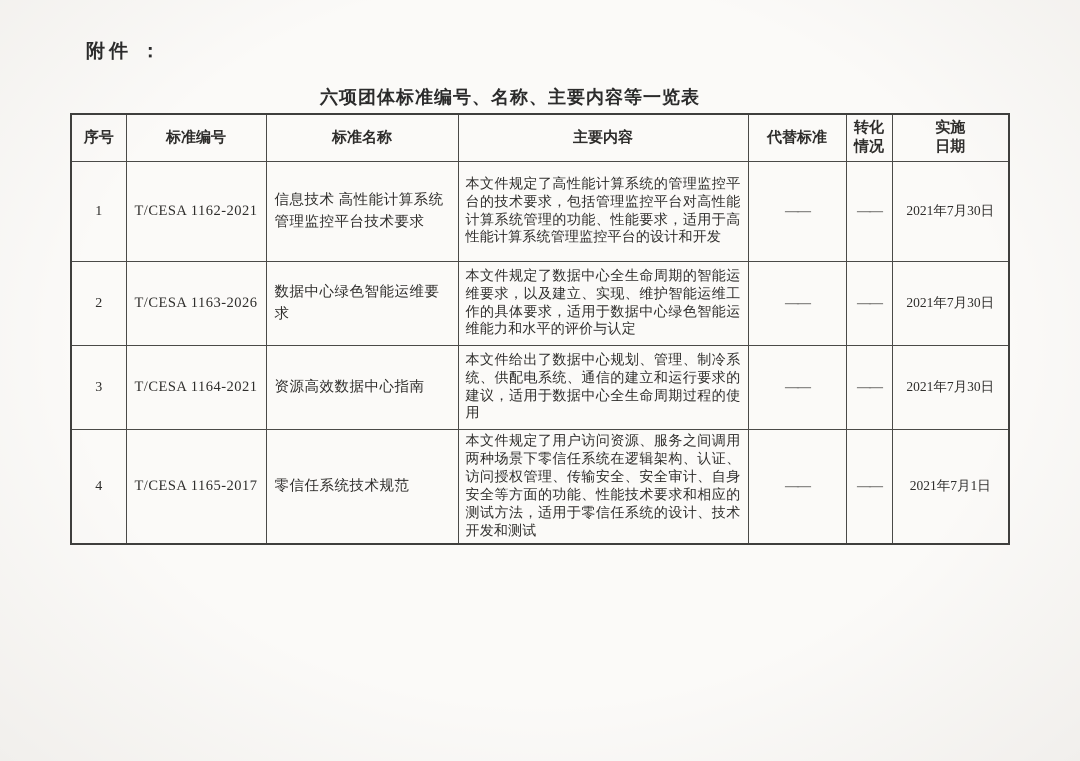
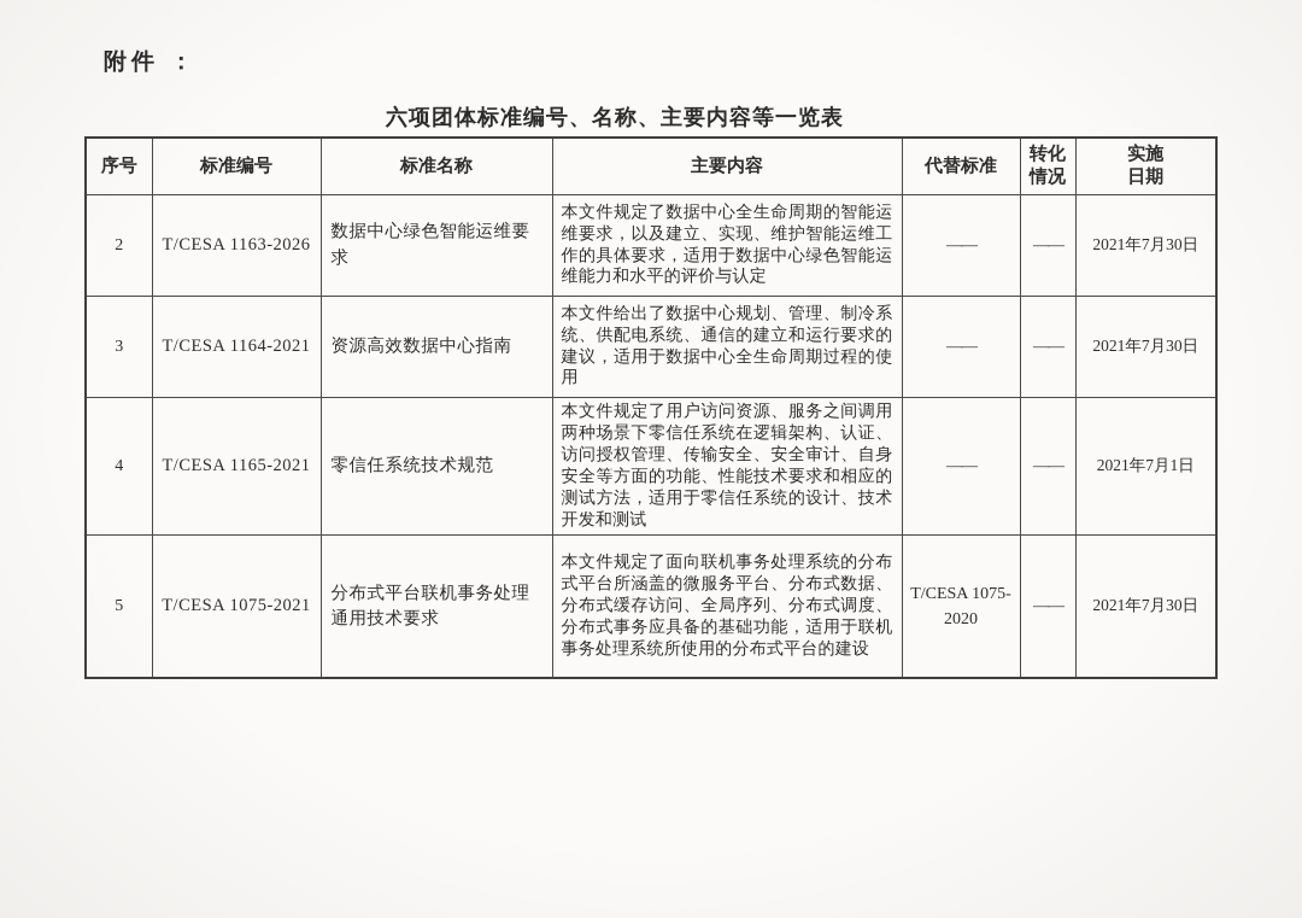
  附件 ：
  六项团体标准编号、名称、主要内容等一览表
  序号	标准编号	标准名称	主要内容	代替标准	转化 情况	实施 日期
- 1	T/CESA 1162-2021	信息技术 高性能计算系统管理监控平台技术要求	本文件规定了高性能计算系统的管理监控平台的技术要求，包括管理监控平台对高性能计算系统管理的功能、性能要求，适用于高性能计算系统管理监控平台的设计和开发	——	——	2021年7月30日
  2	T/CESA 1163-2026	数据中心绿色智能运维要求	本文件规定了数据中心全生命周期的智能运维要求，以及建立、实现、维护智能运维工作的具体要求，适用于数据中心绿色智能运维能力和水平的评价与认定	——	——	2021年7月30日
  3	T/CESA 1164-2021	资源高效数据中心指南	本文件给出了数据中心规划、管理、制冷系统、供配电系统、通信的建立和运行要求的建议，适用于数据中心全生命周期过程的使用	——	——	2021年7月30日
- 4	T/CESA 1165-2017	零信任系统技术规范	本文件规定了用户访问资源、服务之间调用两种场景下零信任系统在逻辑架构、认证、访问授权管理、传输安全、安全审计、自身安全等方面的功能、性能技术要求和相应的测试方法，适用于零信任系统的设计、技术开发和测试	——	——	2021年7月1日
+ 4	T/CESA 1165-2021	零信任系统技术规范	本文件规定了用户访问资源、服务之间调用两种场景下零信任系统在逻辑架构、认证、访问授权管理、传输安全、安全审计、自身安全等方面的功能、性能技术要求和相应的测试方法，适用于零信任系统的设计、技术开发和测试	——	——	2021年7月1日
+ 5	T/CESA 1075-2021	分布式平台联机事务处理通用技术要求	本文件规定了面向联机事务处理系统的分布式平台所涵盖的微服务平台、分布式数据、分布式缓存访问、全局序列、分布式调度、分布式事务应具备的基础功能，适用于联机事务处理系统所使用的分布式平台的建设	T/CESA 1075-2020	——	2021年7月30日
